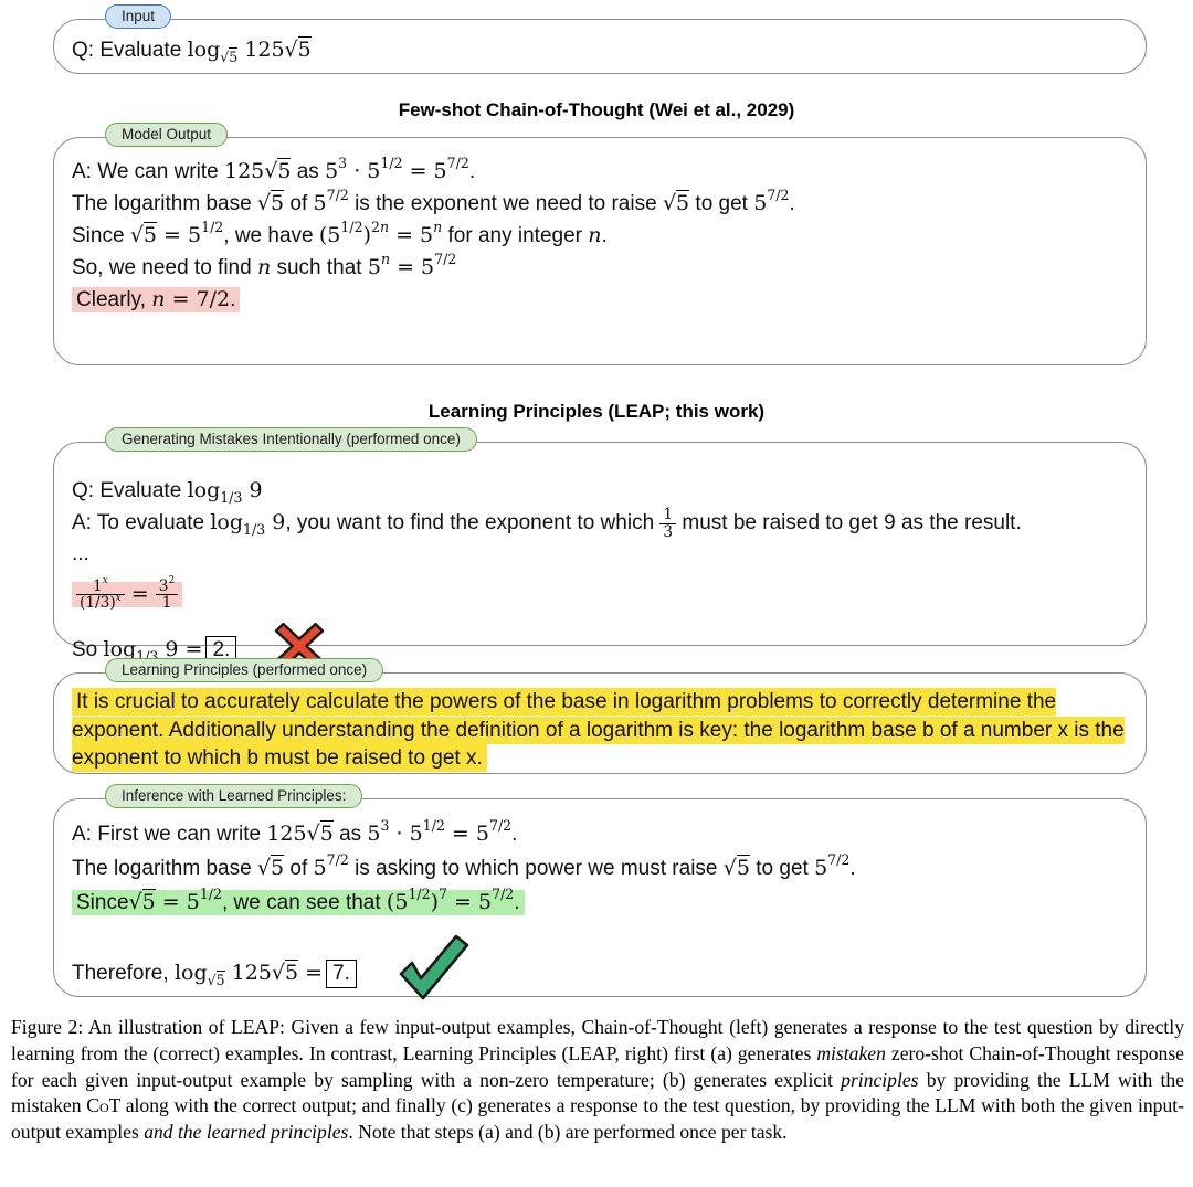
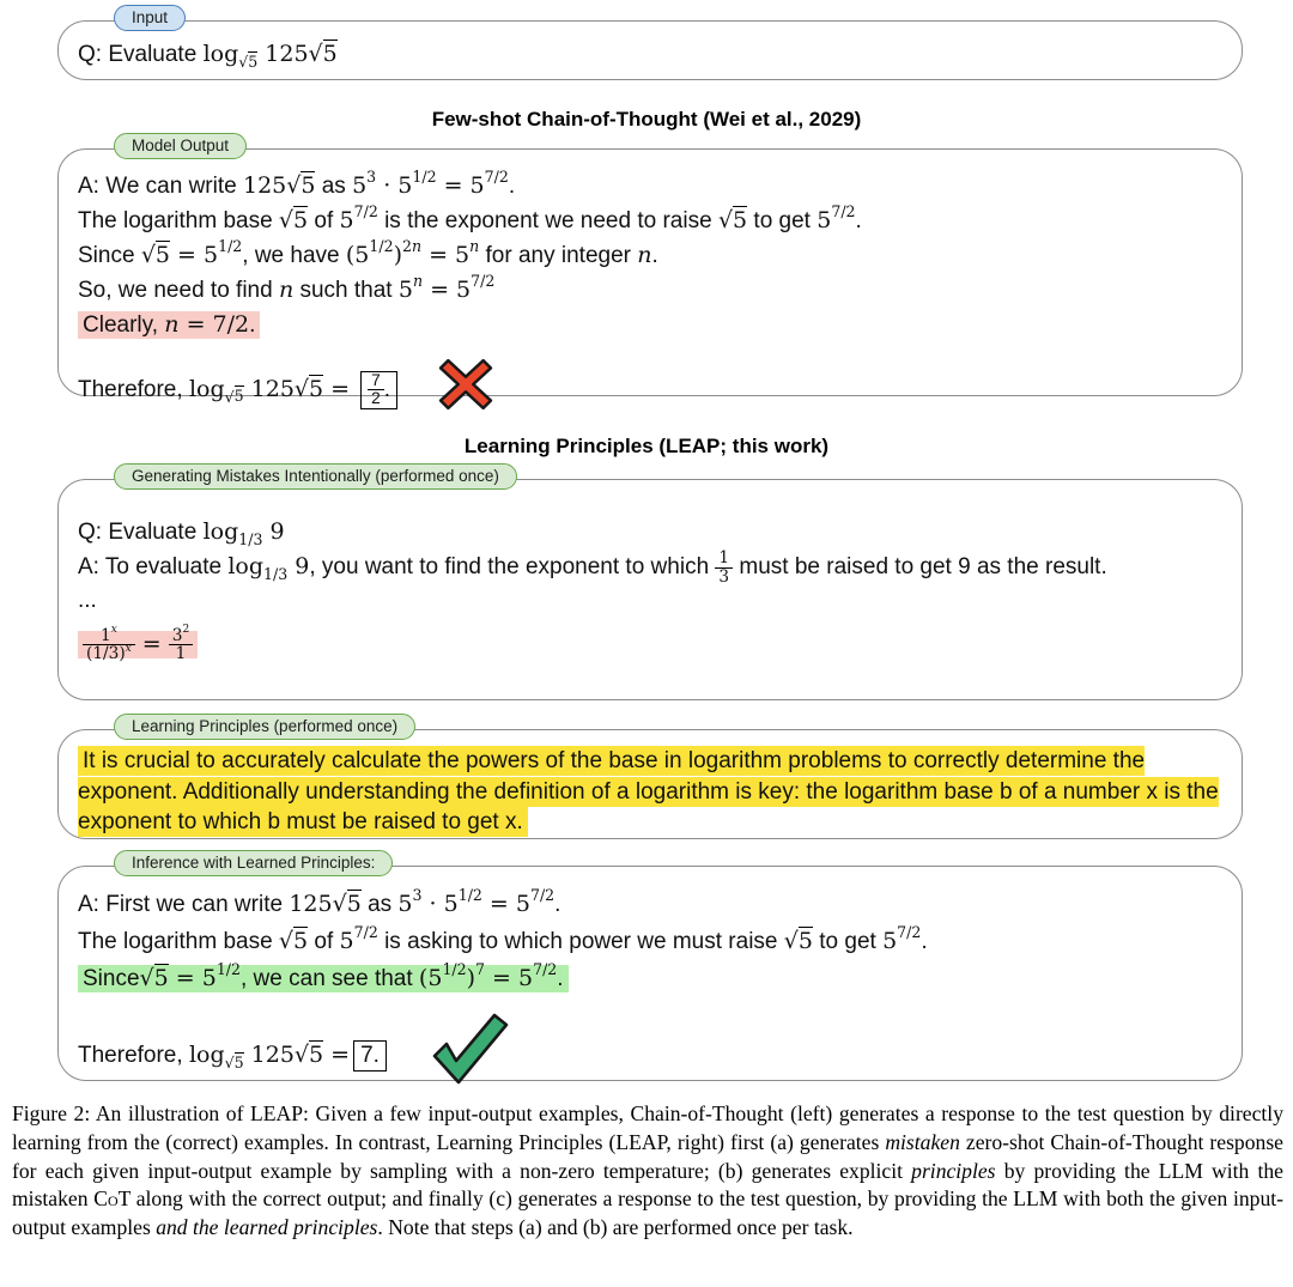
  Input
  Q: Evaluate log√5 125√5
  Few-shot Chain-of-Thought (Wei et al., 2029)
  Model Output
  A: We can write 125√5 as 53 · 51/2 = 57/2.
  The logarithm base √5 of 57/2 is the exponent we need to raise √5 to get 57/2.
  Since √5 = 51/2, we have (51/2)2n = 5n for any integer n.
  So, we need to find n such that 5n = 57/2
  Clearly, n = 7/2.
+ Therefore, log√5 125√5 =
+ 7
+ 2
+ .
  Learning Principles (LEAP; this work)
  Generating Mistakes Intentionally (performed once)
  Q: Evaluate log1/3 9
  A: To evaluate log1/3 9, you want to find the exponent to which
  1
  3
  must be raised to get 9 as the result.
  ...
  1x
  (1/3)x
  =
  32
  1
- So log1/3 9 = 2.
  Learning Principles (performed once)
  It is crucial to accurately calculate the powers of the base in logarithm problems to correctly determine the exponent. Additionally understanding the definition of a logarithm is key: the logarithm base b of a number x is the exponent to which b must be raised to get x.
  Inference with Learned Principles:
  A: First we can write 125√5 as 53 · 51/2 = 57/2.
  The logarithm base √5 of 57/2 is asking to which power we must raise √5 to get 57/2.
  Since√5 = 51/2, we can see that (51/2)7 = 57/2.
  Therefore, log√5 125√5 = 7.
  Figure 2: An illustration of LEAP: Given a few input-output examples, Chain-of-Thought (left) generates a response to the test question by directly learning from the (correct) examples. In contrast, Learning Principles (LEAP, right) first (a) generates mistaken zero-shot Chain-of-Thought response for each given input-output example by sampling with a non-zero temperature; (b) generates explicit principles by providing the LLM with the mistaken CoT along with the correct output; and finally (c) generates a response to the test question, by providing the LLM with both the given input-output examples and the learned principles. Note that steps (a) and (b) are performed once per task.
